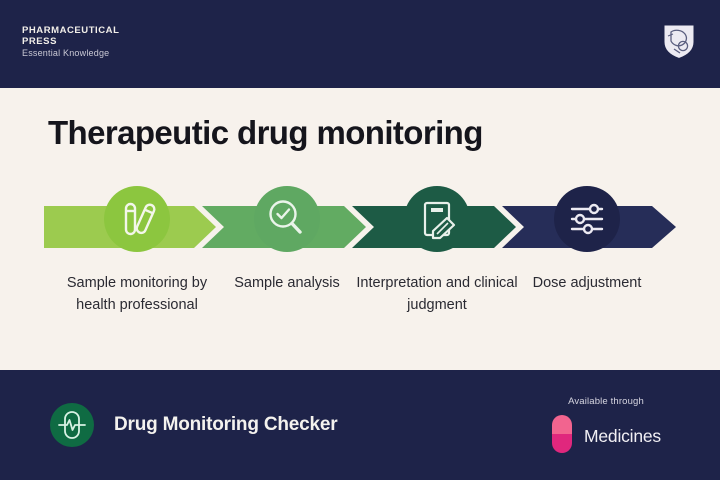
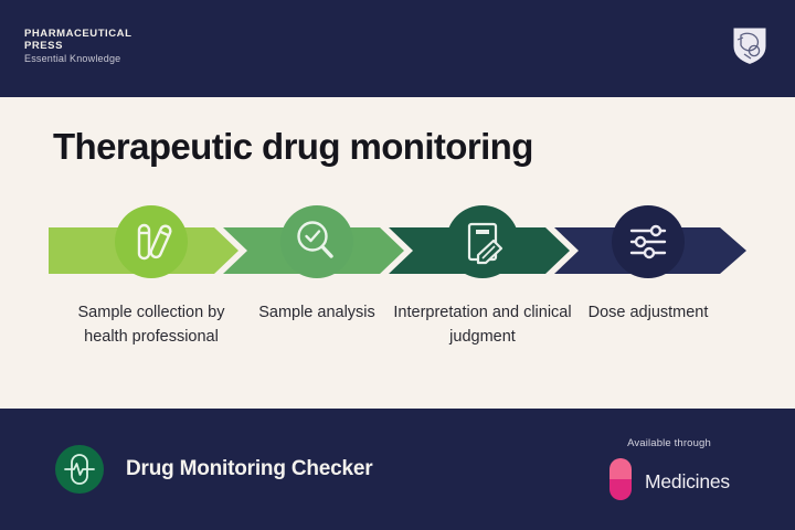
  PHARMACEUTICAL
  PRESS
  Essential Knowledge
  Therapeutic drug monitoring
- Sample monitoring by health professional
+ Sample collection by health professional
  Sample analysis
  Interpretation and clinical judgment
  Dose adjustment
  Drug Monitoring Checker
  Available through
  Medicines
